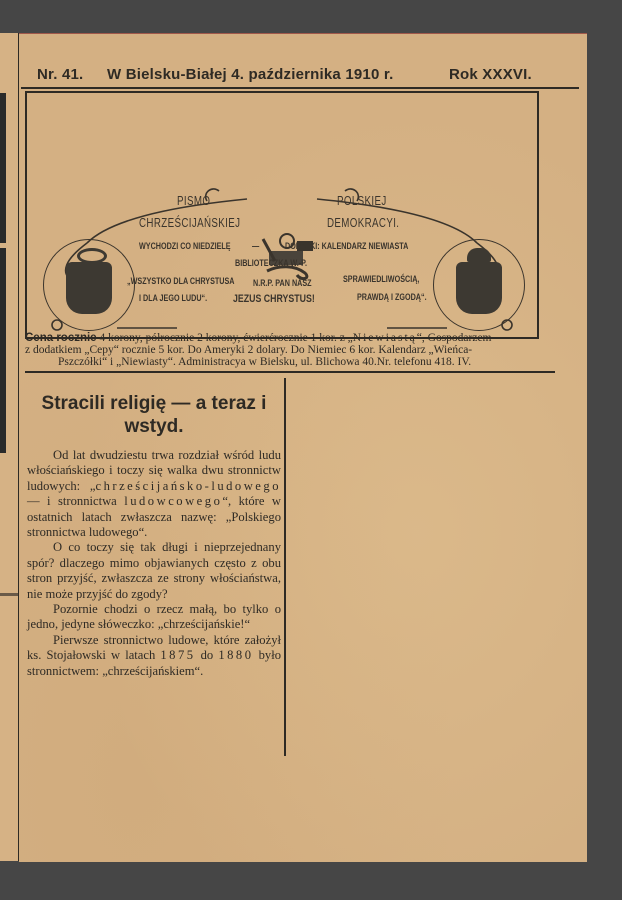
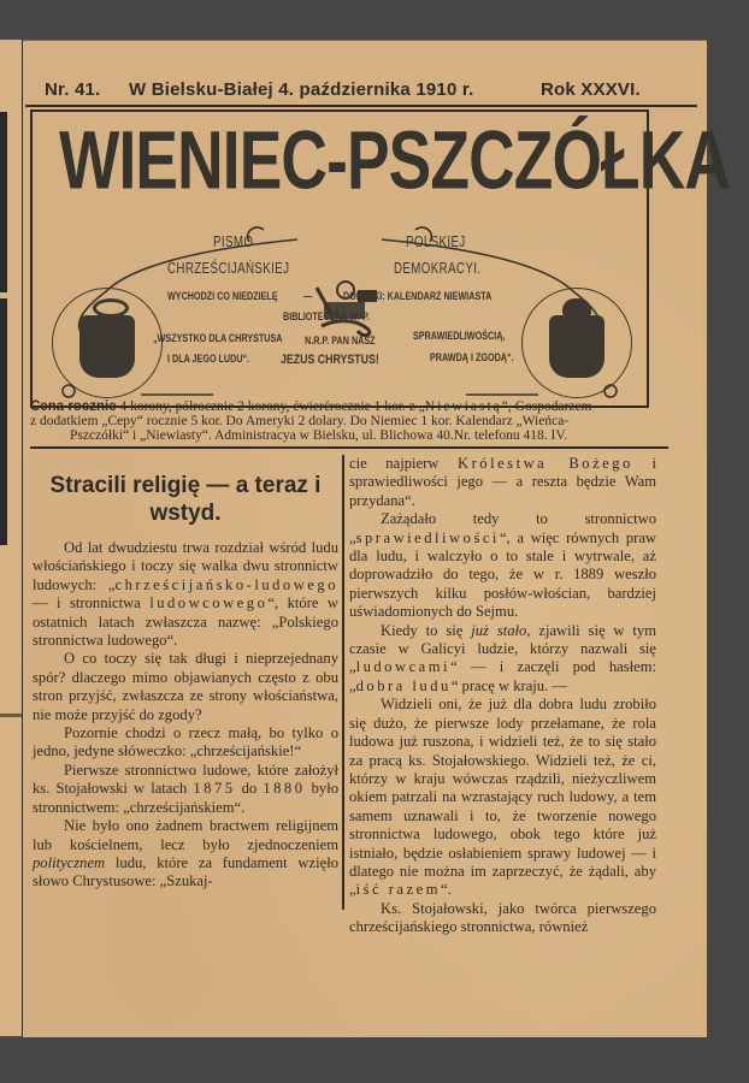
  Nr. 41.
  W Bielsku-Białej 4. października 1910 r.
  Rok XXXVI.
+ WIENIEC-PSZCZÓŁKA
  PISMO
  CHRZEŚCIJAŃSKIEJ
  POLSKIEJ
  DEMOKRACYI.
  WYCHODZI CO NIEDZIELĘ
  —
  DODATKI: KALENDARZ NIEWIASTA
  BIBLIOTECZKA W.-P.
  „WSZYSTKO DLA CHRYSTUSA
  I DLA JEGO LUDU“.
  N.R.P. PAN NASZ
  JEZUS CHRYSTUS!
  SPRAWIEDLIWOŚCIĄ,
  PRAWDĄ I ZGODĄ“.
  Cena rocznie 4 korony, półrocznie 2 korony, ćwierćrocznie 1 kor. z „Niewiastą“, Gospodarzem
- z dodatkiem „Cepy“ rocznie 5 kor. Do Ameryki 2 dolary. Do Niemiec 6 kor. Kalendarz „Wieńca-
+ z dodatkiem „Cepy“ rocznie 5 kor. Do Ameryki 2 dolary. Do Niemiec 1 kor. Kalendarz „Wieńca-
  Pszczółki“ i „Niewiasty“. Administracya w Bielsku, ul. Blichowa 40.Nr. telefonu 418. IV.
  Stracili religię — a teraz i wstyd.
  Od lat dwudziestu trwa rozdział wśród ludu włościańskiego i toczy się walka dwu stronnictw ludowych: „chrześcijańsko-ludowego — i stronnictwa ludowcowego“, które w ostatnich latach zwłaszcza nazwę: „Polskiego stronnictwa ludowego“.
  O co toczy się tak długi i nieprzejednany spór? dlaczego mimo objawianych często z obu stron przyjść, zwłaszcza ze strony włościaństwa, nie może przyjść do zgody?
  Pozornie chodzi o rzecz małą, bo tylko o jedno, jedyne słóweczko: „chrześcijańskie!“
  Pierwsze stronnictwo ludowe, które założył ks. Stojałowski w latach 1875 do 1880 było stronnictwem: „chrześcijańskiem“.
+ Nie było ono żadnem bractwem religijnem lub kościelnem, lecz było zjednoczeniem politycznem ludu, które za fundament wzięło słowo Chrystusowe: „Szukaj-
+ cie najpierw Królestwa Bożego i sprawiedliwości jego — a reszta będzie Wam przydana“.
+ Zażądało tedy to stronnictwo „sprawiedliwości“, a więc równych praw dla ludu, i walczyło o to stale i wytrwale, aż doprowadziło do tego, że w r. 1889 weszło pierwszych kilku posłów-włościan, bardziej uświadomionych do Sejmu.
+ Kiedy to się już stało, zjawili się w tym czasie w Galicyi ludzie, którzy nazwali się „ludowcami“ — i zaczęli pod hasłem: „dobra ludu“ pracę w kraju. —
+ Widzieli oni, że już dla dobra ludu zrobiło się dużo, że pierwsze lody przełamane, że rola ludowa już ruszona, i widzieli też, że to się stało za pracą ks. Stojałowskiego. Widzieli też, że ci, którzy w kraju wówczas rządzili, nieżyczliwem okiem patrzali na wzrastający ruch ludowy, a tem samem uznawali i to, że tworzenie nowego stronnictwa ludowego, obok tego które już istniało, będzie osłabieniem sprawy ludowej — i dlatego nie można im zaprzeczyć, że żądali, aby „iść razem“.
+ Ks. Stojałowski, jako twórca pierwszego chrześcijańskiego stronnictwa, również
